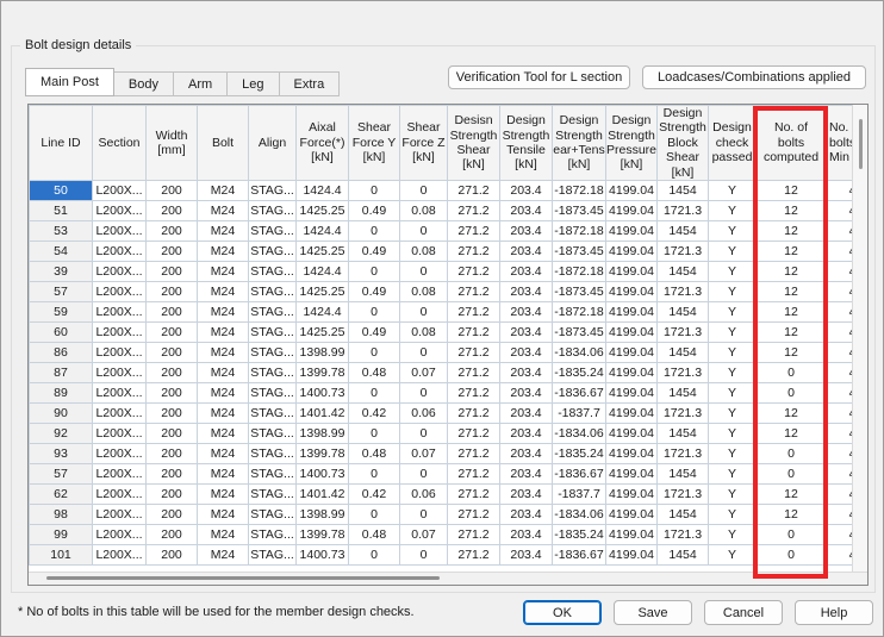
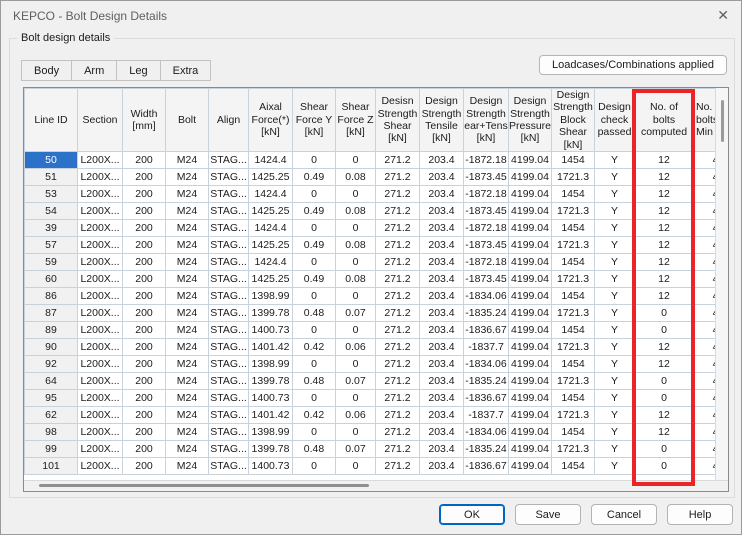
+ KEPCO - Bolt Design Details
+ ✕
  Bolt design details
- Main Post
  Body
  Arm
  Leg
  Extra
- Verification Tool for L section
  Loadcases/Combinations applied
  Line ID	Section	Width [mm]	Bolt	Align	Aixal Force(*) [kN]	Shear Force Y [kN]	Shear Force Z [kN]	Desisn Strength Shear [kN]	Design Strength Tensile [kN]	Design Strength ear+Tens [kN]	Design Strength Pressure [kN]	Design Strength Block Shear [kN]	Design check passed	No. of bolts computed	No. bolt Min
  50	L200X...	200	M24	STAG...	1424.4	0	0	271.2	203.4	-1872.18	4199.04	1454	Y	12
  51	L200X...	200	M24	STAG...	1425.25	0.49	0.08	271.2	203.4	-1873.45	4199.04	1721.3	Y	12
  53	L200X...	200	M24	STAG...	1424.4	0	0	271.2	203.4	-1872.18	4199.04	1454	Y	12
  54	L200X...	200	M24	STAG...	1425.25	0.49	0.08	271.2	203.4	-1873.45	4199.04	1721.3	Y	12
  39	L200X...	200	M24	STAG...	1424.4	0	0	271.2	203.4	-1872.18	4199.04	1454	Y	12
  57	L200X...	200	M24	STAG...	1425.25	0.49	0.08	271.2	203.4	-1873.45	4199.04	1721.3	Y	12
  59	L200X...	200	M24	STAG...	1424.4	0	0	271.2	203.4	-1872.18	4199.04	1454	Y	12
  60	L200X...	200	M24	STAG...	1425.25	0.49	0.08	271.2	203.4	-1873.45	4199.04	1721.3	Y	12
  86	L200X...	200	M24	STAG...	1398.99	0	0	271.2	203.4	-1834.06	4199.04	1454	Y	12
  87	L200X...	200	M24	STAG...	1399.78	0.48	0.07	271.2	203.4	-1835.24	4199.04	1721.3	Y	0
  89	L200X...	200	M24	STAG...	1400.73	0	0	271.2	203.4	-1836.67	4199.04	1454	Y	0
  90	L200X...	200	M24	STAG...	1401.42	0.42	0.06	271.2	203.4	-1837.7	4199.04	1721.3	Y	12
  92	L200X...	200	M24	STAG...	1398.99	0	0	271.2	203.4	-1834.06	4199.04	1454	Y	12
- 93	L200X...	200	M24	STAG...	1399.78	0.48	0.07	271.2	203.4	-1835.24	4199.04	1721.3	Y	0
+ 64	L200X...	200	M24	STAG...	1399.78	0.48	0.07	271.2	203.4	-1835.24	4199.04	1721.3	Y	0
- 57	L200X...	200	M24	STAG...	1400.73	0	0	271.2	203.4	-1836.67	4199.04	1454	Y	0
+ 95	L200X...	200	M24	STAG...	1400.73	0	0	271.2	203.4	-1836.67	4199.04	1454	Y	0
  62	L200X...	200	M24	STAG...	1401.42	0.42	0.06	271.2	203.4	-1837.7	4199.04	1721.3	Y	12
  98	L200X...	200	M24	STAG...	1398.99	0	0	271.2	203.4	-1834.06	4199.04	1454	Y	12
  99	L200X...	200	M24	STAG...	1399.78	0.48	0.07	271.2	203.4	-1835.24	4199.04	1721.3	Y	0
  101	L200X...	200	M24	STAG...	1400.73	0	0	271.2	203.4	-1836.67	4199.04	1454	Y	0
- * No of bolts in this table will be used for the member design checks.
  OK
  Save
  Cancel
  Help
